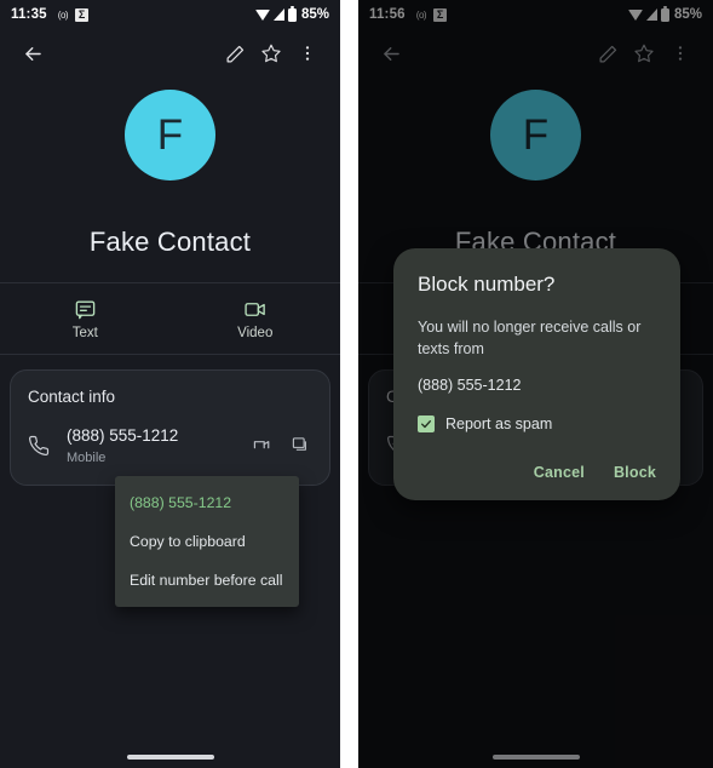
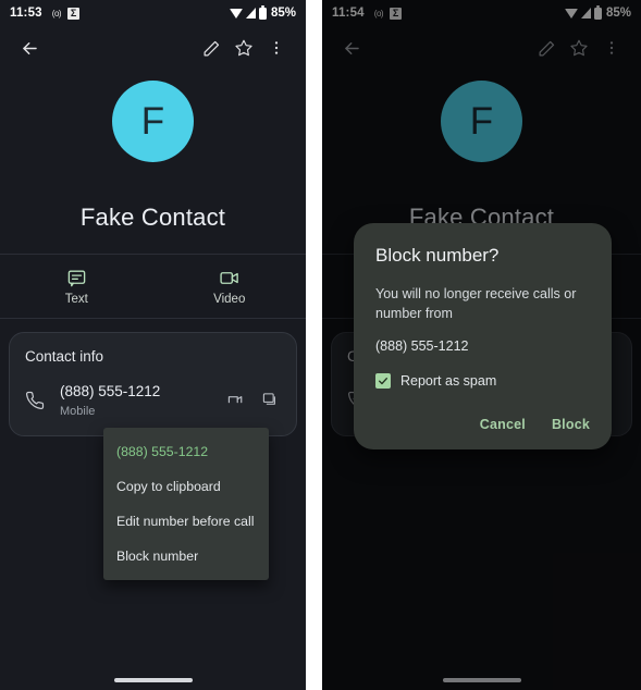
- 11:35
+ 11:53
  (o)
  Σ
  85%
  F
  Fake Contact
  Text
  Video
  Contact info
  (888) 555-1212
  Mobile
  (888) 555-1212
  Copy to clipboard
  Edit number before call
+ Block number
- 11:56
+ 11:54
  (o)
  Σ
  85%
  F
  Fake Contact
  Block number?
- You will no longer receive calls or texts from
+ You will no longer receive calls or number from
  (888) 555-1212
  Report as spam
  Cancel
  Block
